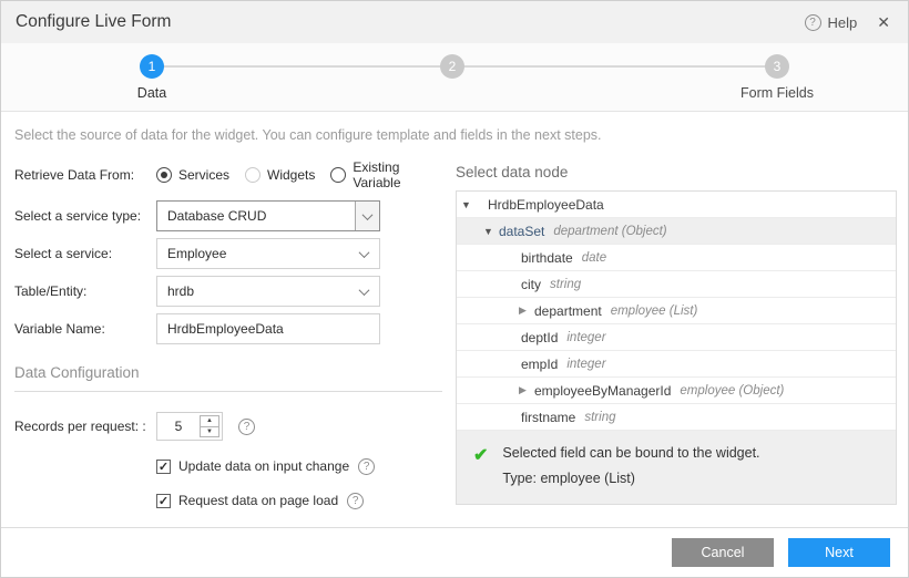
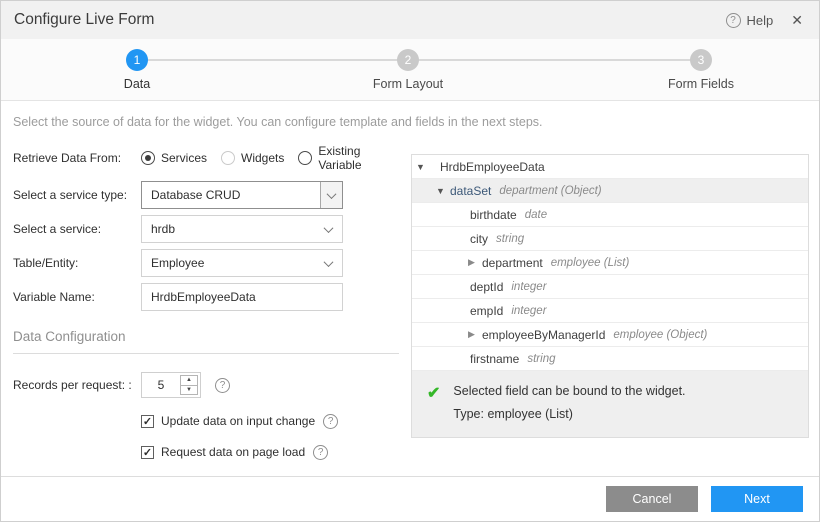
  Configure Live Form
  ?
  Help
  ✕
  1
  Data
  2
+ Form Layout
  3
  Form Fields
  Select the source of data for the widget. You can configure template and fields in the next steps.
  Retrieve Data From:
  Services
  Widgets
  Existing Variable
  Select a service type:
  Database CRUD
  Select a service:
- Employee
+ hrdb
  Table/Entity:
- hrdb
+ Employee
  Variable Name:
  HrdbEmployeeData
  Data Configuration
  Records per request: :
  5
  ?
  ✓
  Update data on input change
  ?
  ✓
  Request data on page load
  ?
- Select data node
  ▼
  HrdbEmployeeData
  ▼
  dataSet
  department (Object)
  birthdate
  date
  city
  string
  ▶
  department
  employee (List)
  deptId
  integer
  empId
  integer
  ▶
  employeeByManagerId
  employee (Object)
  firstname
  string
  ✔
  Selected field can be bound to the widget.
  Type: employee (List)
  Cancel
  Next
